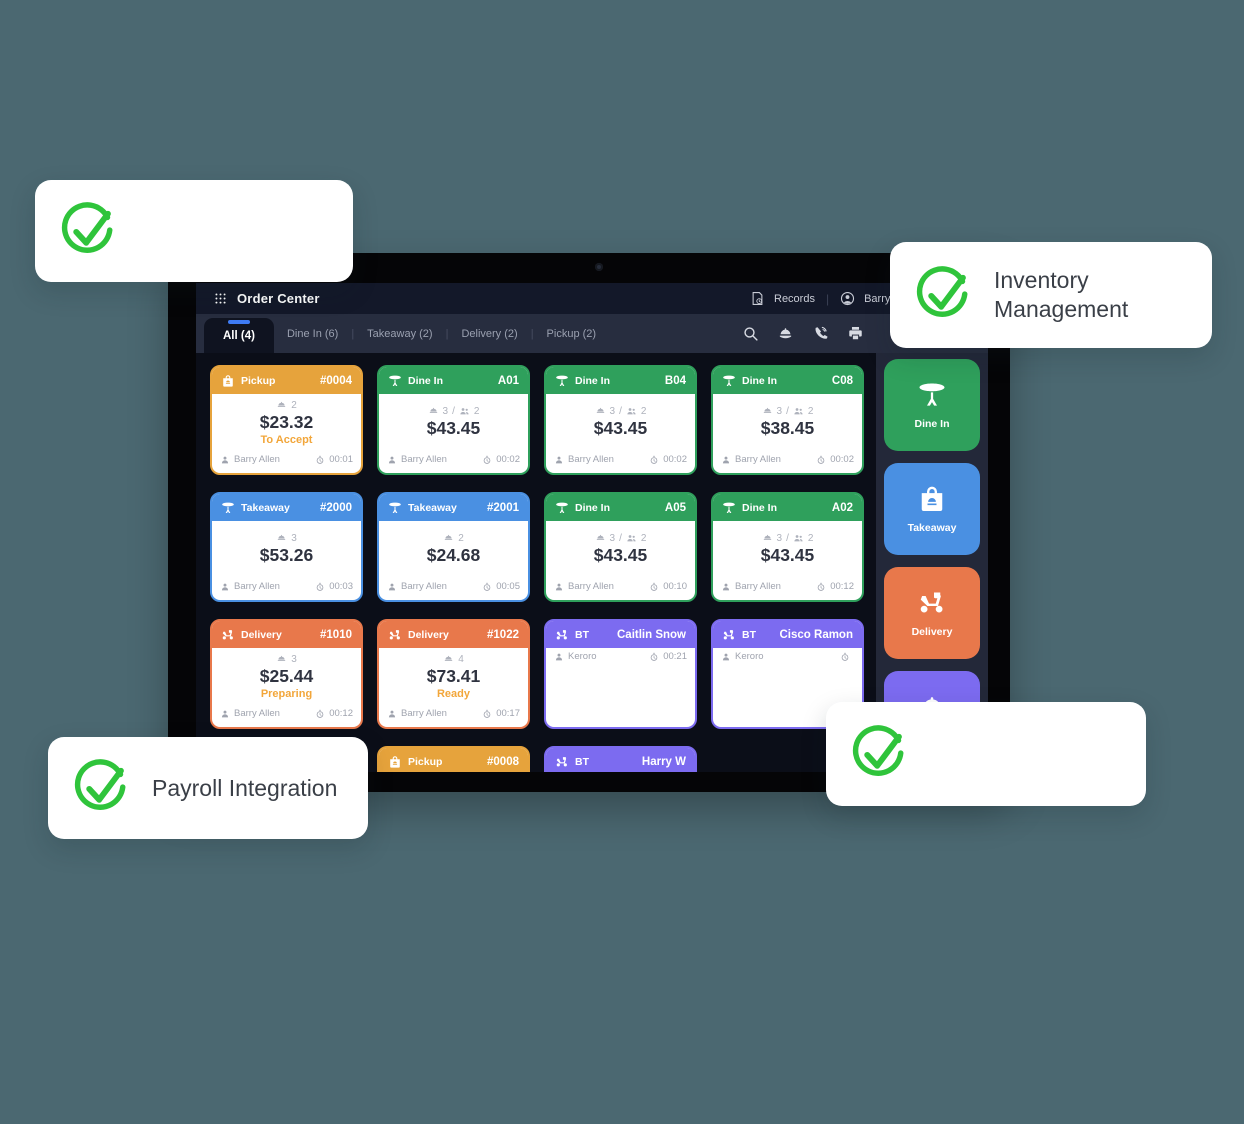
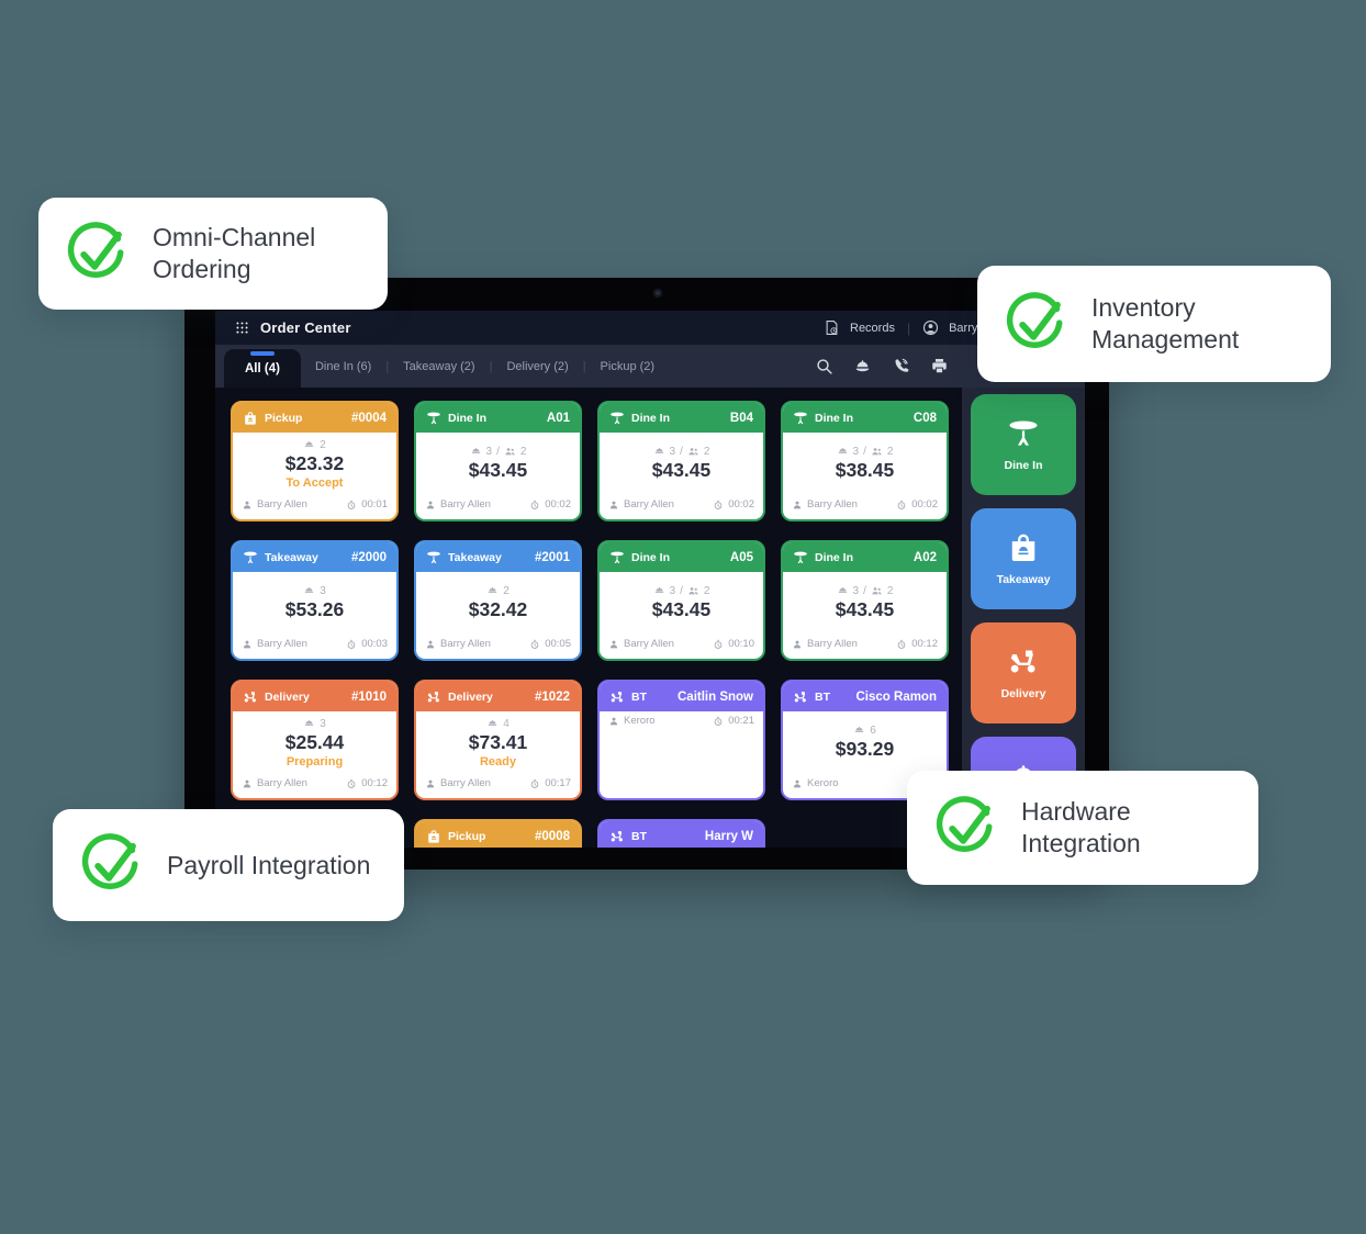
  Order Center
  Records
  |
  All (4)
  Dine In (6)
  Takeaway (2)
  Delivery (2)
  Pickup (2)
  Pickup
  #0004
  2
  $23.32
  To Accept
  Barry Allen
  00:01
  Dine In
  A01
  3
  /
  2
  $43.45
  Barry Allen
  00:02
  Dine In
  B04
  3
  /
  2
  $43.45
  Barry Allen
  00:02
  Dine In
  C08
  3
  /
  2
  $38.45
  Barry Allen
  00:02
  Takeaway
  #2000
  3
  $53.26
  Barry Allen
  00:03
  Takeaway
  #2001
  2
- $24.68
+ $32.42
  Barry Allen
  00:05
  Dine In
  A05
  3
  /
  2
  $43.45
  Barry Allen
  00:10
  Dine In
  A02
  3
  /
  2
  $43.45
  Barry Allen
  00:12
  Delivery
  #1010
  3
  $25.44
  Preparing
  Barry Allen
  00:12
  Delivery
  #1022
  4
  $73.41
  Ready
  Barry Allen
  00:17
  BT
  Caitlin Snow
  Keroro
  00:21
  BT
  Cisco Ramon
+ 6
+ $93.29
  Keroro
  Pickup
  #0008
  BT
  Harry W
  Dine In
  Takeaway
  Delivery
+ Omni-Channel Ordering
  Inventory Management
  Payroll Integration
+ Hardware Integration
